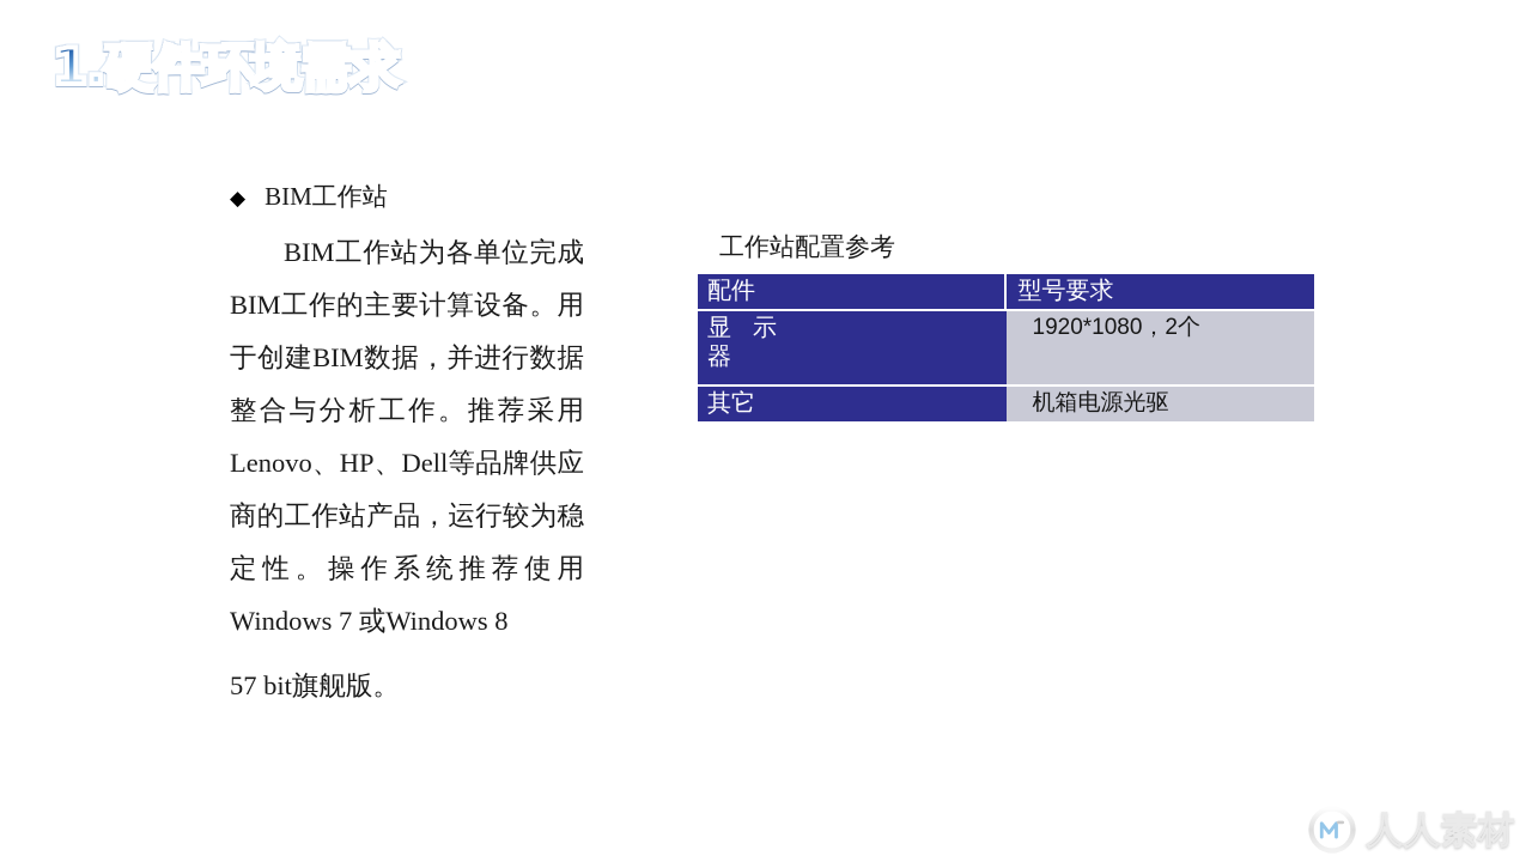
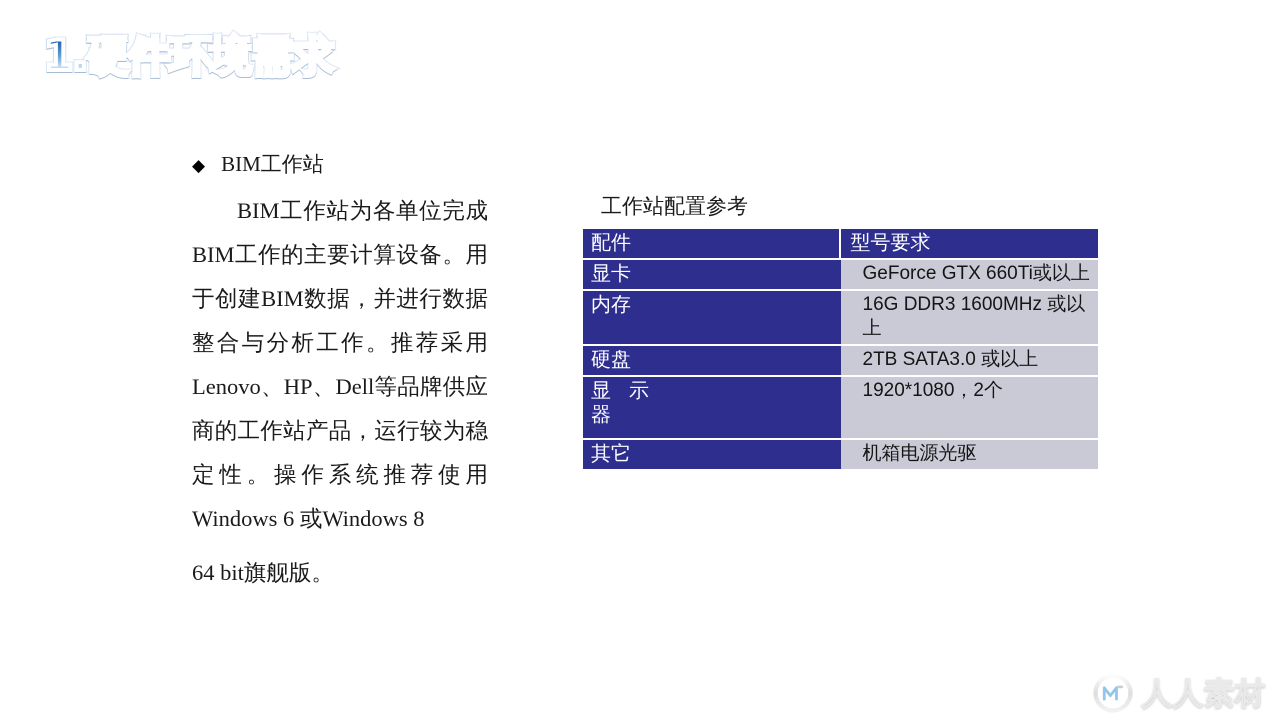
  1.硬件环境需求
  ◆
  BIM工作站
- BIM工作站为各单位完成BIM工作的主要计算设备。用于创建BIM数据，并进行数据整合与分析工作。推荐采用Lenovo、HP、Dell等品牌供应商的工作站产品，运行较为稳定性。操作系统推荐使用Windows 7 或Windows 8
+ BIM工作站为各单位完成BIM工作的主要计算设备。用于创建BIM数据，并进行数据整合与分析工作。推荐采用Lenovo、HP、Dell等品牌供应商的工作站产品，运行较为稳定性。操作系统推荐使用Windows 6 或Windows 8
- 57 bit旗舰版。
+ 64 bit旗舰版。
  工作站配置参考
  配件	型号要求
+ 显卡	GeForce GTX 660Ti或以上
+ 内存	16G DDR3 1600MHz 或以上
+ 硬盘	2TB SATA3.0 或以上
  显 示器	1920*1080，2个
  其它	机箱电源光驱
  人人素材
